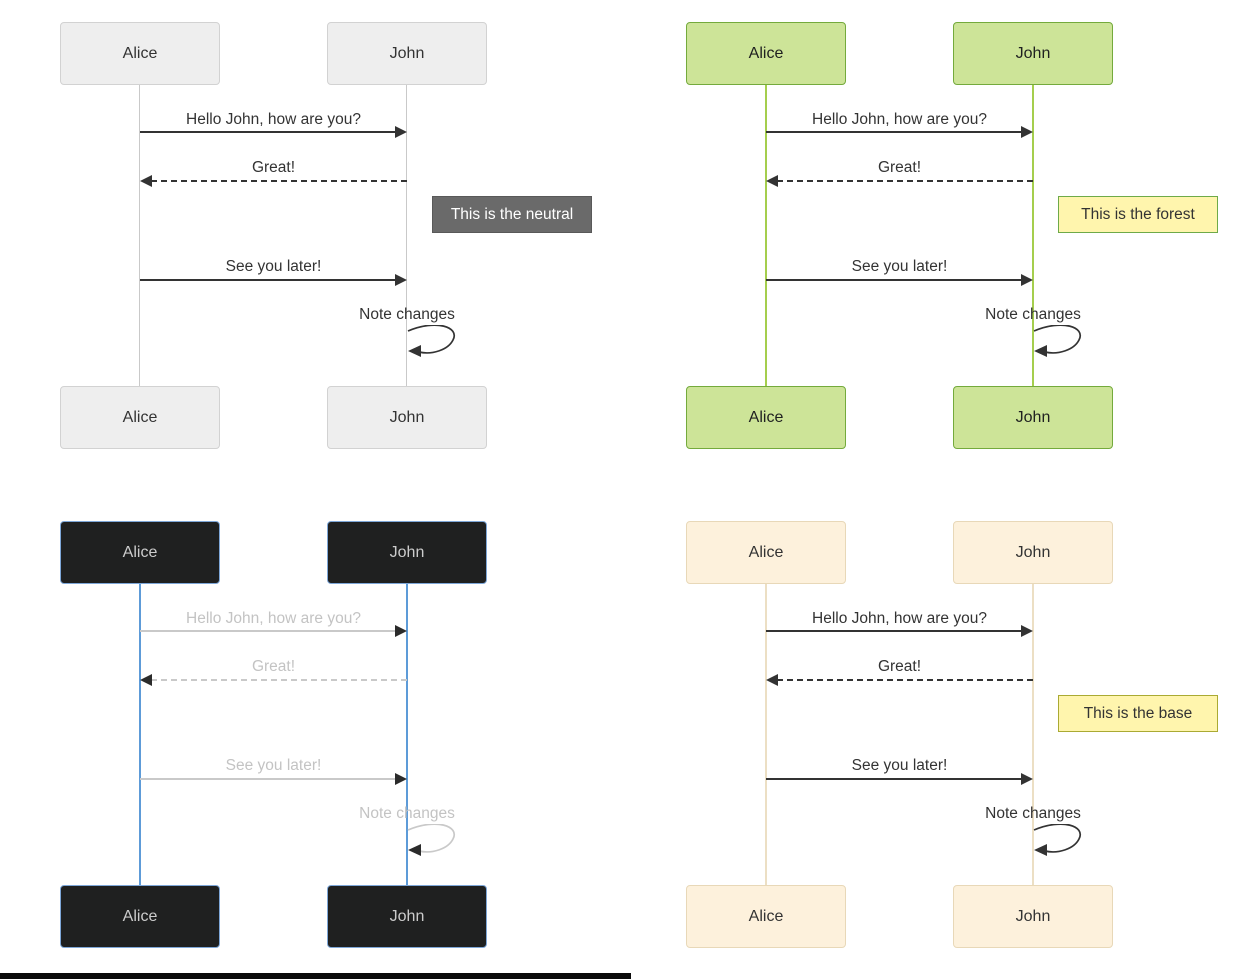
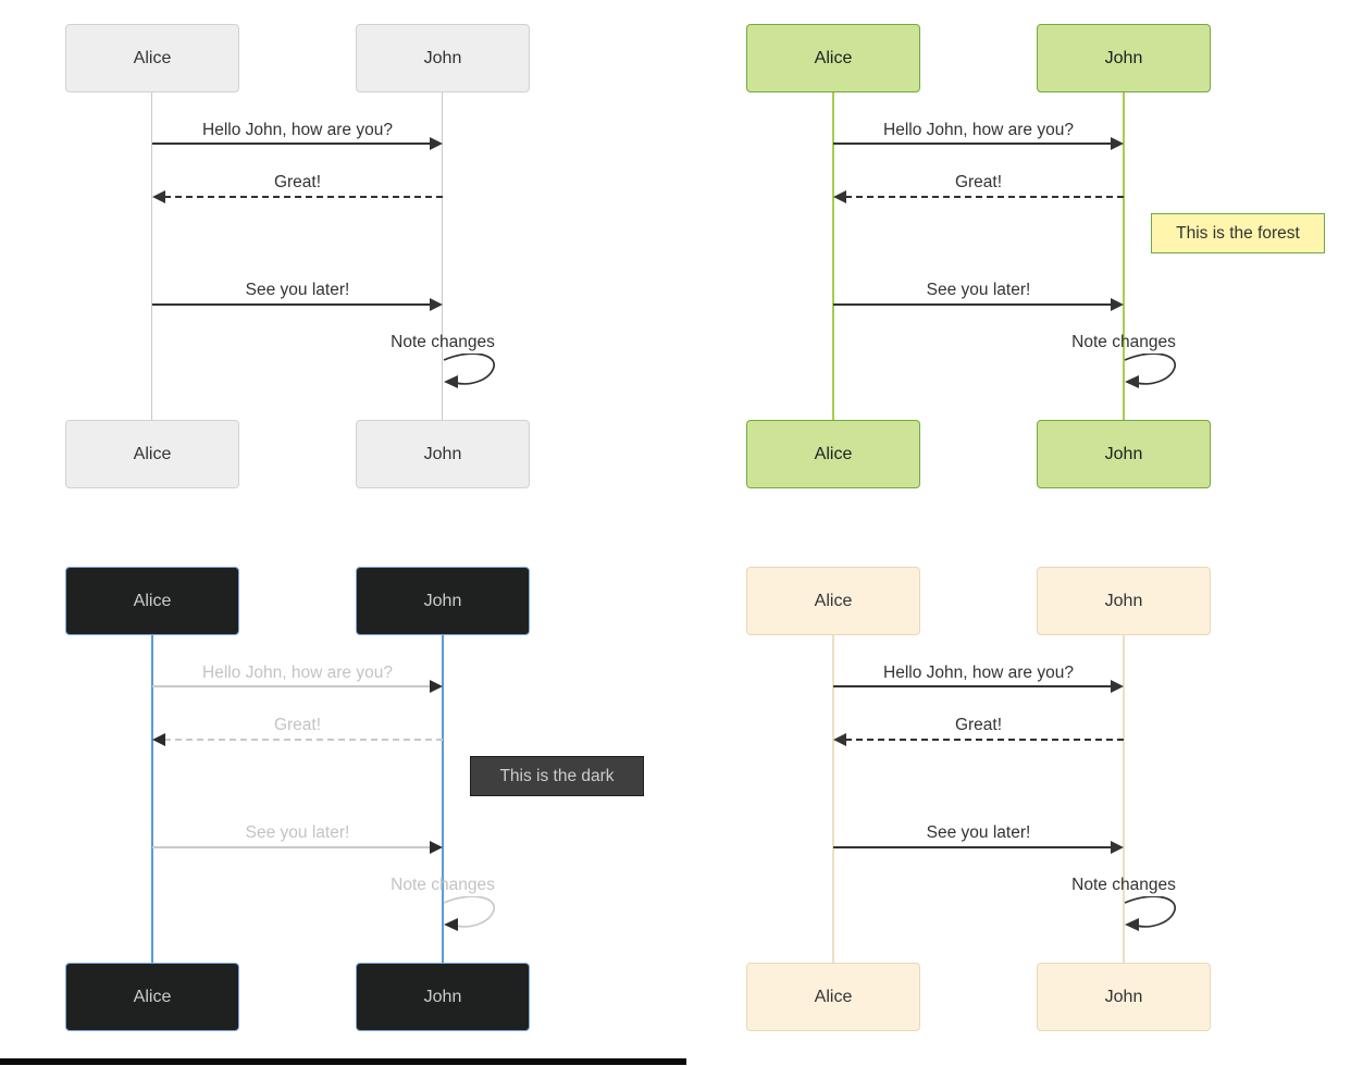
  Alice
  John
  Hello John, how are you?
  Great!
- This is the neutral
  See you later!
  Note changes
  Alice
  John
  Alice
  John
  Hello John, how are you?
  Great!
  This is the forest
  See you later!
  Note changes
  Alice
  John
  Alice
  John
  Hello John, how are you?
  Great!
+ This is the dark
  See you later!
  Note changes
  Alice
  John
  Alice
  John
  Hello John, how are you?
  Great!
- This is the base
  See you later!
  Note changes
  Alice
  John
